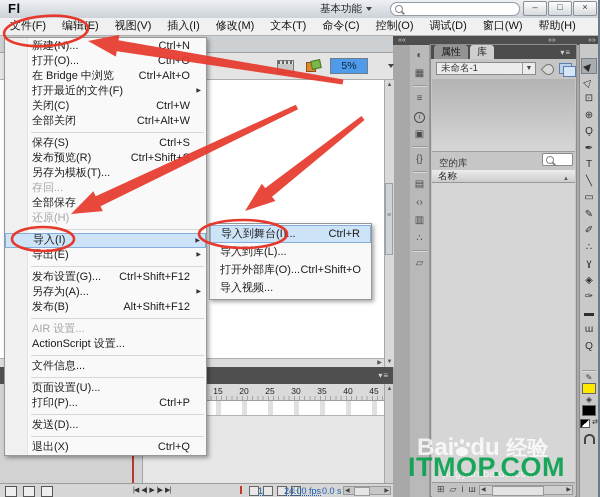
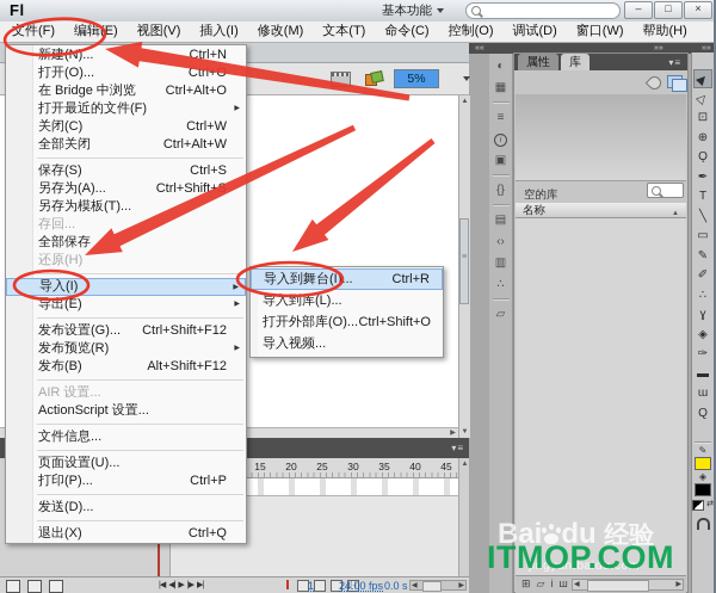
  Fl
  基本功能
  –
  □
  ×
  文件(F)
  编辑(E)
  视图(V)
  插入(I)
  修改(M)
  文本(T)
  命令(C)
  控制(O)
  调试(D)
  窗口(W)
  帮助(H)
  5%
  ▾≡
  15
  20
  25
  30
  35
  40
  45
  1
  24.00 fps
  0.0 s
  ◐
  ▦
  ≡
  ▣
  {}
  ▤
  ‹›
  ▥
  ∴
  ▱
  属性
  库
  ▾≡
- 未命名-1
  空的库
  名称
  ⊞
  ▱
  i
  ш
  ⊡
  ⊕
  Ǫ
  ✒
  T
  ╲
  ▭
  ✎
  ✐
  ∴
  ɣ
  ◈
  ✑
  ▬
  ɯ
  Q
  ✎
  ◈
  Ctrl+N
  打开(O)...
  Ctrl+
  在 Bridge 中浏览
  Ctrl+Alt+O
  打开最近的文件(F)
  关闭(C)
  Ctrl+W
  全部关闭
  Ctrl+Alt+W
  保存(S)
  Ctrl+S
- 发布预览(R)
+ 另存为(A)...
  Ctrl+Shift
  另存为模板(T)...
  存回...
  全部保存
  还原(H)
  导入(I)
  导出(E)
  发布设置(G)...
  Ctrl+Shift+F12
- 另存为(A)...
+ 发布预览(R)
  发布(B)
  Alt+Shift+F12
  AIR 设置...
  ActionScript 设置...
  文件信息...
  页面设置(U)...
  打印(P)...
  Ctrl+P
  发送(D)...
  退出(X)
  Ctrl+Q
  导入到舞台(I)..
  Ctrl+R
  导入到库(L)...
  打开外部库(O)...
  Ctrl+Shift+O
  导入视频...
  Bai du 经验
  jingyan.baidu.com
  ITMOP.COM
